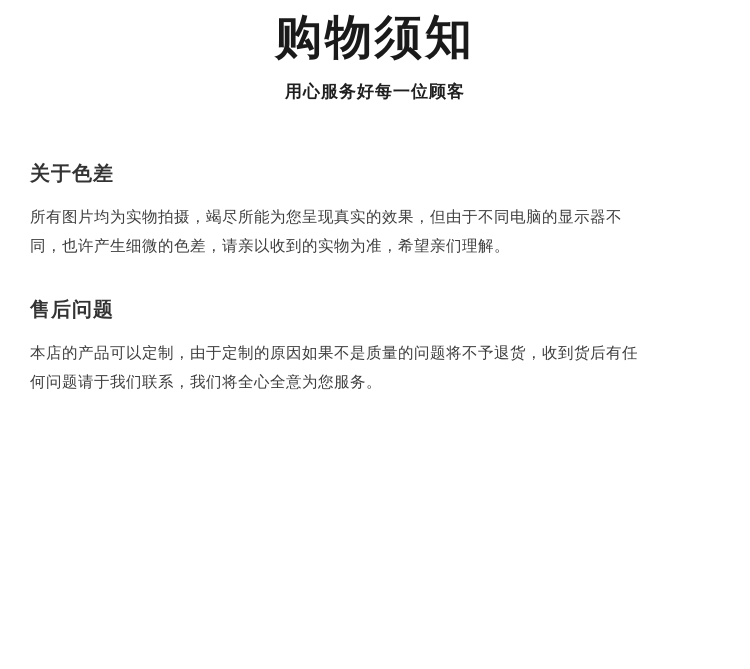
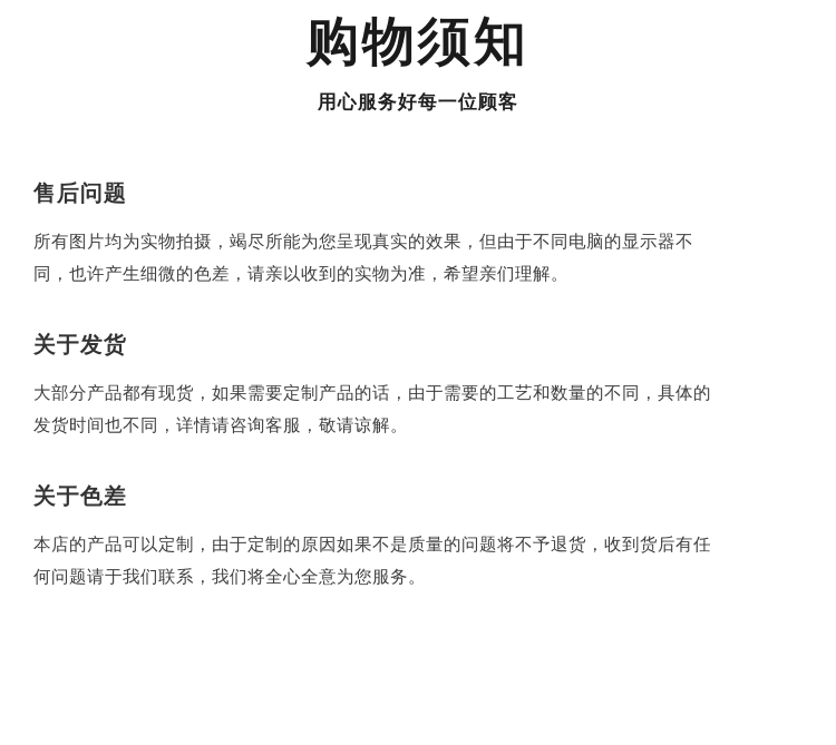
  购物须知
  用心服务好每一位顾客
- 关于色差
+ 售后问题
  所有图片均为实物拍摄，竭尽所能为您呈现真实的效果，但由于不同电脑的显示器不同，也许产生细微的色差，请亲以收到的实物为准，希望亲们理解。
+ 关于发货
+ 大部分产品都有现货，如果需要定制产品的话，由于需要的工艺和数量的不同，具体的发货时间也不同，详情请咨询客服，敬请谅解。
- 售后问题
+ 关于色差
  本店的产品可以定制，由于定制的原因如果不是质量的问题将不予退货，收到货后有任何问题请于我们联系，我们将全心全意为您服务。
